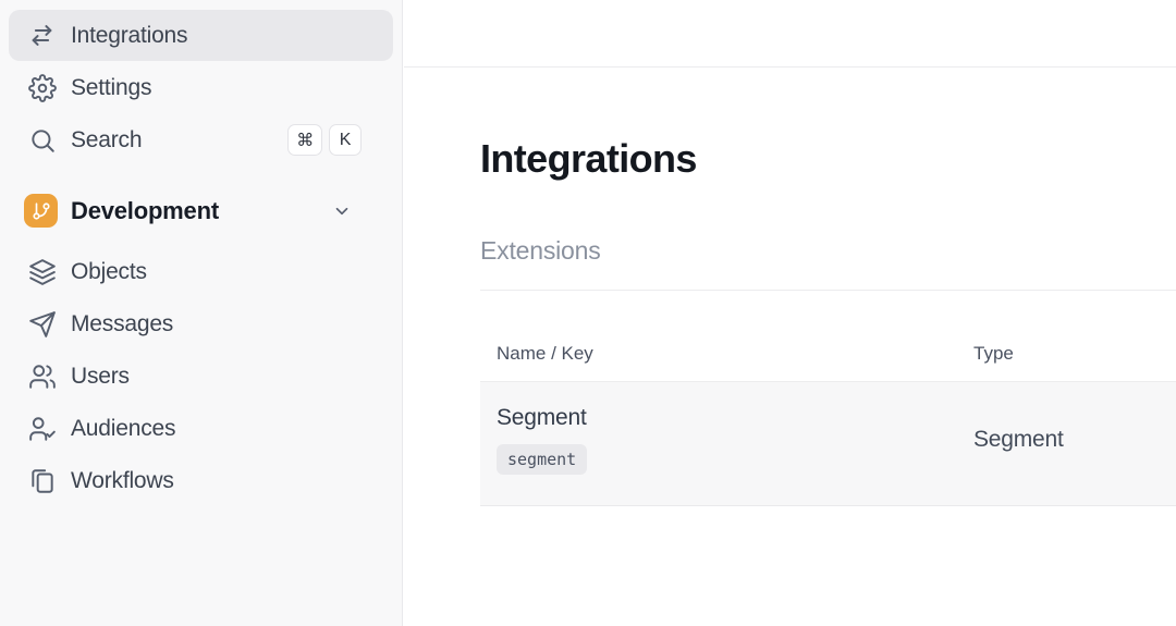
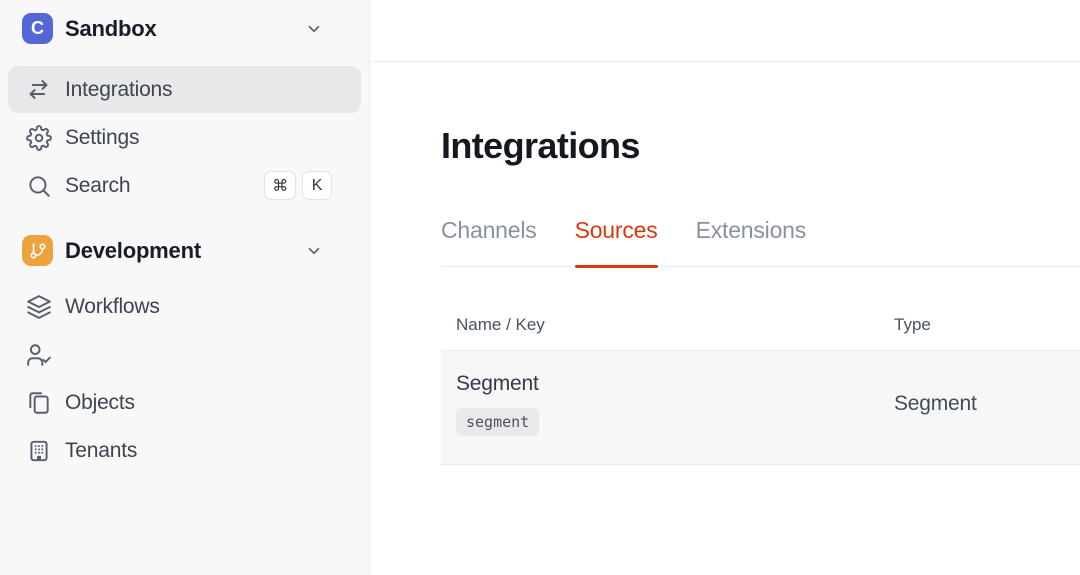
+ C
+ Sandbox
  Integrations
  Settings
  Search
  ⌘
  K
  Development
- Objects
+ Workflows
- Messages
- Users
- Audiences
- Workflows
+ Objects
+ Tenants
  Integrations
+ Channels
+ Sources
  Extensions
  Name / Key
  Type
  Segment
  segment
  Segment
